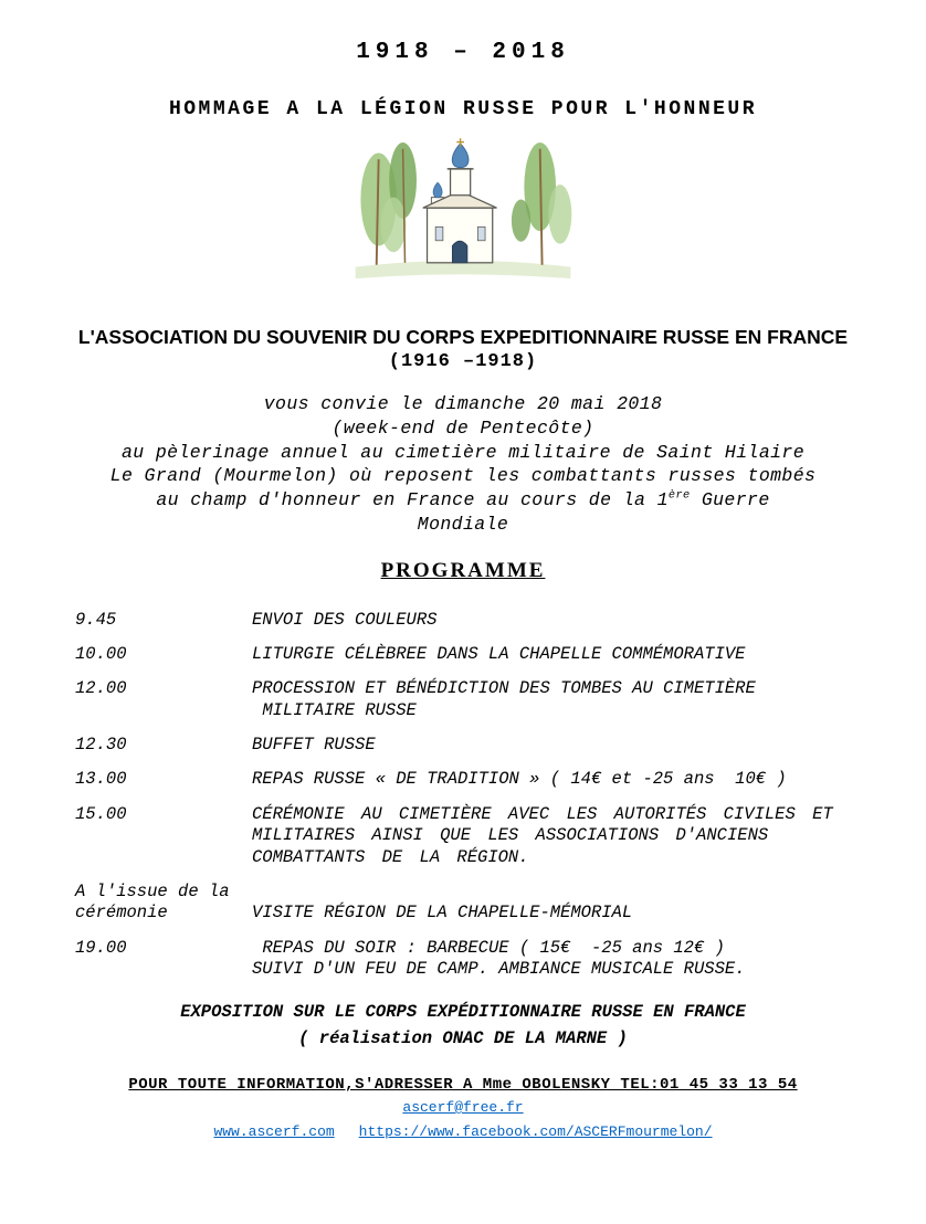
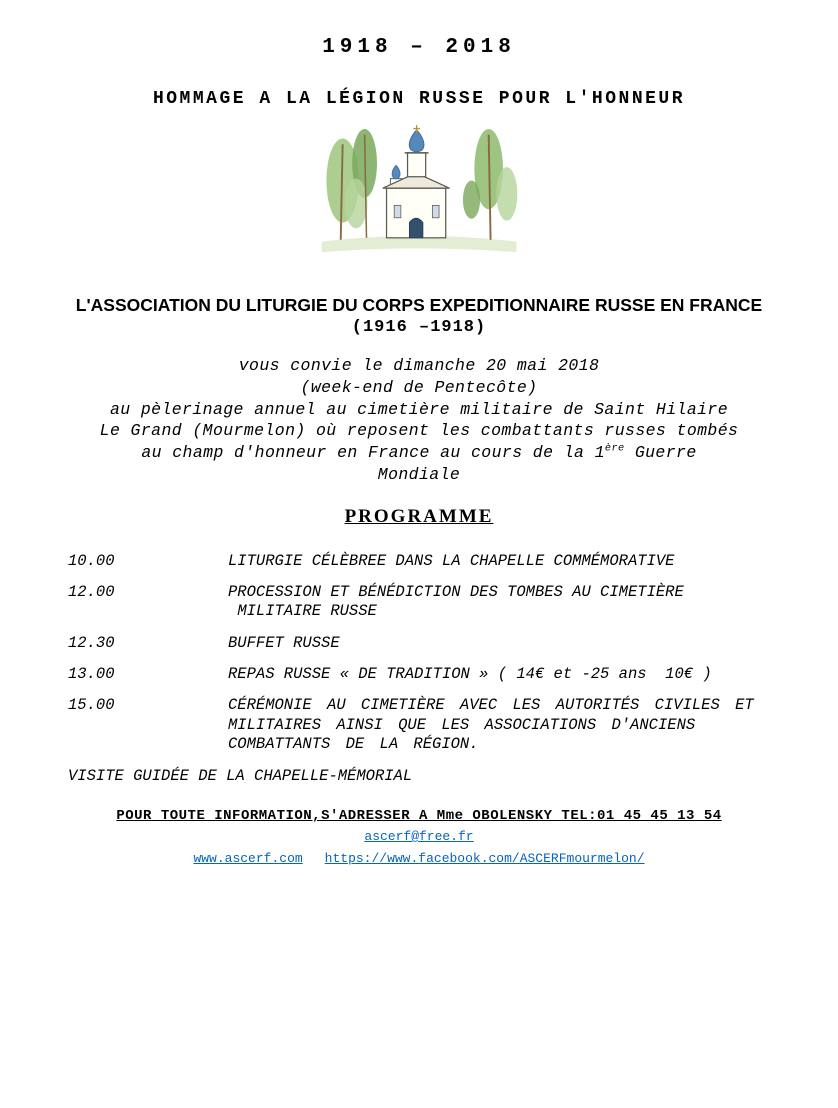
  1918 – 2018
  HOMMAGE A LA LÉGION RUSSE POUR L'HONNEUR
- L'ASSOCIATION DU SOUVENIR DU CORPS EXPEDITIONNAIRE RUSSE EN FRANCE
+ L'ASSOCIATION DU LITURGIE DU CORPS EXPEDITIONNAIRE RUSSE EN FRANCE
  (1916 –1918)
  vous convie le dimanche 20 mai 2018
  (week-end de Pentecôte)
  au pèlerinage annuel au cimetière militaire de Saint Hilaire
  Le Grand (Mourmelon) où reposent les combattants russes tombés
  au champ d'honneur en France au cours de la 1ère Guerre
  Mondiale
  PROGRAMME
- 9.45
- ENVOI DES COULEURS
  10.00
  LITURGIE CÉLÈBREE DANS LA CHAPELLE COMMÉMORATIVE
  12.00
  PROCESSION ET BÉNÉDICTION DES TOMBES AU CIMETIÈRE
  MILITAIRE RUSSE
  12.30
  BUFFET RUSSE
  13.00
  REPAS RUSSE « DE TRADITION » ( 14€ et -25 ans 10€ )
  15.00
  CÉRÉMONIE AU CIMETIÈRE AVEC LES AUTORITÉS CIVILES ET
  MILITAIRES AINSI QUE LES ASSOCIATIONS D'ANCIENS
  COMBATTANTS DE LA RÉGION.
- A l'issue de la
- cérémonie
- VISITE RÉGION DE LA CHAPELLE-MÉMORIAL
+ VISITE GUIDÉE DE LA CHAPELLE-MÉMORIAL
- 19.00
- REPAS DU SOIR : BARBECUE ( 15€ -25 ans 12€ )
- SUIVI D'UN FEU DE CAMP. AMBIANCE MUSICALE RUSSE.
- EXPOSITION SUR LE CORPS EXPÉDITIONNAIRE RUSSE EN FRANCE
- ( réalisation ONAC DE LA MARNE )
- POUR TOUTE INFORMATION,S'ADRESSER A Mme OBOLENSKY TEL:01 45 33 13 54
+ POUR TOUTE INFORMATION,S'ADRESSER A Mme OBOLENSKY TEL:01 45 45 13 54
  ascerf@free.fr
  www.ascerf.com
  https://www.facebook.com/ASCERFmourmelon/
